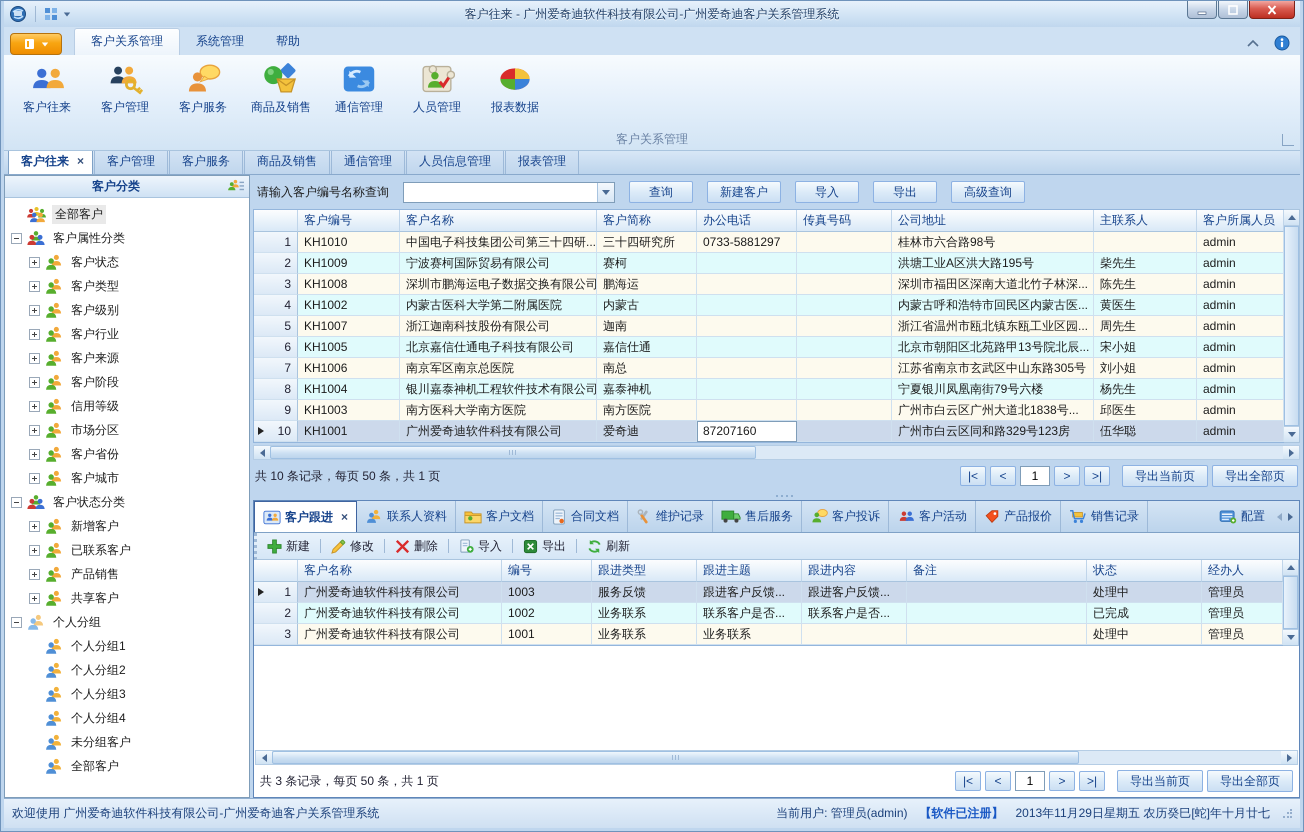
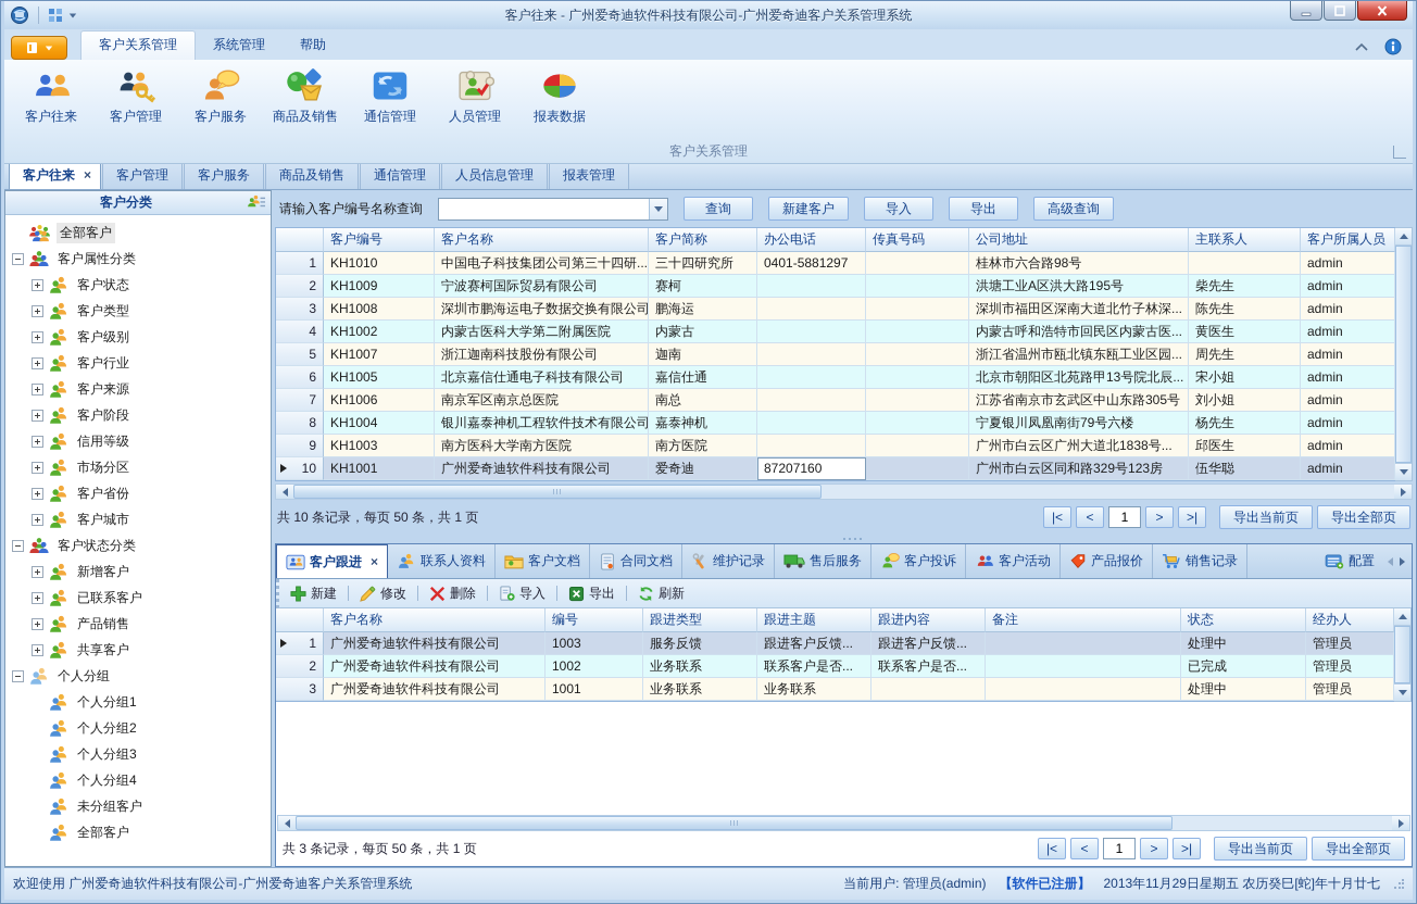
  客户往来 - 广州爱奇迪软件科技有限公司-广州爱奇迪客户关系管理系统
  客户关系管理
  系统管理
  帮助
  客户往来
  客户管理
  客户服务
  商品及销售
  通信管理
  人员管理
  报表数据
  客户关系管理
  客户往来 ×
  客户管理
  客户服务
  商品及销售
  通信管理
  人员信息管理
  报表管理
  客户分类
  全部客户
  客户属性分类
  客户状态
  客户类型
  客户级别
  客户行业
  客户来源
  客户阶段
  信用等级
  市场分区
  客户省份
  客户城市
  客户状态分类
  新增客户
  已联系客户
  产品销售
  共享客户
  个人分组
  个人分组1
  个人分组2
  个人分组3
  个人分组4
  未分组客户
  全部客户
  请输入客户编号名称查询
  查询
  新建客户
  导入
  导出
  高级查询
  客户编号
  客户名称
  客户简称
  办公电话
  传真号码
  公司地址
  主联系人
  客户所属人员
  1
  KH1010
  中国电子科技集团公司第三十四研...
  三十四研究所
- 0733-5881297
+ 0401-5881297
  桂林市六合路98号
  admin
  2
  KH1009
  宁波赛柯国际贸易有限公司
  赛柯
  洪塘工业A区洪大路195号
  柴先生
  admin
  3
  KH1008
  深圳市鹏海运电子数据交换有限公司
  鹏海运
  深圳市福田区深南大道北竹子林深...
  陈先生
  admin
  4
  KH1002
  内蒙古医科大学第二附属医院
  内蒙古
  内蒙古呼和浩特市回民区内蒙古医...
  黄医生
  admin
  5
  KH1007
  浙江迦南科技股份有限公司
  迦南
  浙江省温州市瓯北镇东瓯工业区园...
  周先生
  admin
  6
  KH1005
  北京嘉信仕通电子科技有限公司
  嘉信仕通
  北京市朝阳区北苑路甲13号院北辰...
  宋小姐
  admin
  7
  KH1006
  南京军区南京总医院
  南总
  江苏省南京市玄武区中山东路305号
  刘小姐
  admin
  8
  KH1004
  银川嘉泰神机工程软件技术有限公司
  嘉泰神机
  宁夏银川凤凰南街79号六楼
  杨先生
  admin
  9
  KH1003
  南方医科大学南方医院
  南方医院
  广州市白云区广州大道北1838号...
  邱医生
  admin
  10
  KH1001
  广州爱奇迪软件科技有限公司
  爱奇迪
  87207160
  广州市白云区同和路329号123房
  伍华聪
  admin
  共 10 条记录，每页 50 条，共 1 页
  |<
  <
  1
  >
  >|
  导出当前页
  导出全部页
  客户跟进
  ×
  联系人资料
  客户文档
  合同文档
  维护记录
  售后服务
  客户投诉
  客户活动
  产品报价
  销售记录
  配置
  新建
  修改
  删除
  导入
  导出
  刷新
  客户名称
  编号
  跟进类型
  跟进主题
  跟进内容
  备注
  状态
  经办人
  1
  广州爱奇迪软件科技有限公司
  1003
  服务反馈
  跟进客户反馈...
  跟进客户反馈...
  处理中
  管理员
  2
  广州爱奇迪软件科技有限公司
  1002
  业务联系
  联系客户是否...
  联系客户是否...
  已完成
  管理员
  3
  广州爱奇迪软件科技有限公司
  1001
  业务联系
  业务联系
  处理中
  管理员
  共 3 条记录，每页 50 条，共 1 页
  |<
  <
  1
  >
  >|
  导出当前页
  导出全部页
  欢迎使用 广州爱奇迪软件科技有限公司-广州爱奇迪客户关系管理系统
  当前用户: 管理员(admin)
  【软件已注册】
  2013年11月29日星期五 农历癸巳[蛇]年十月廿七
